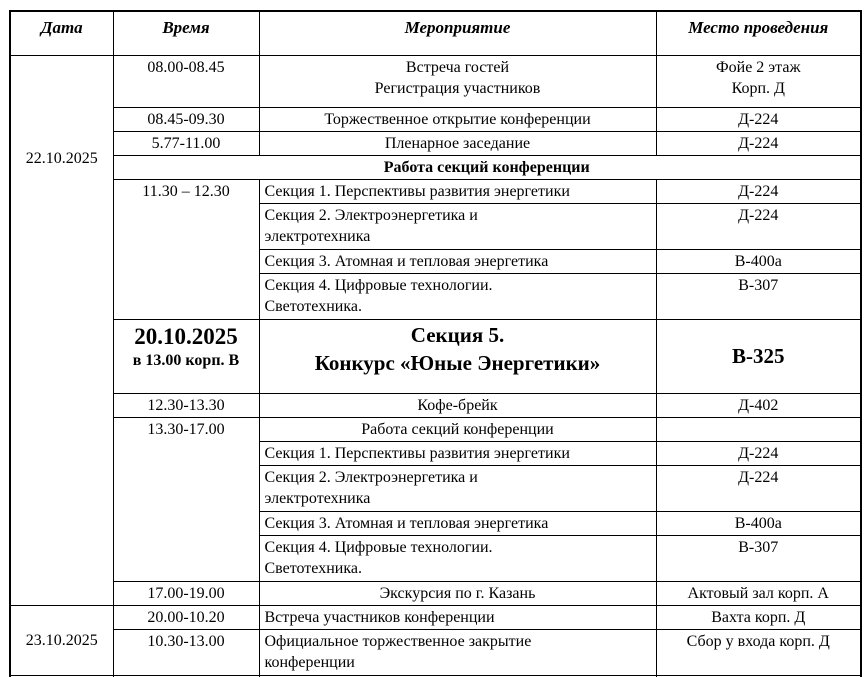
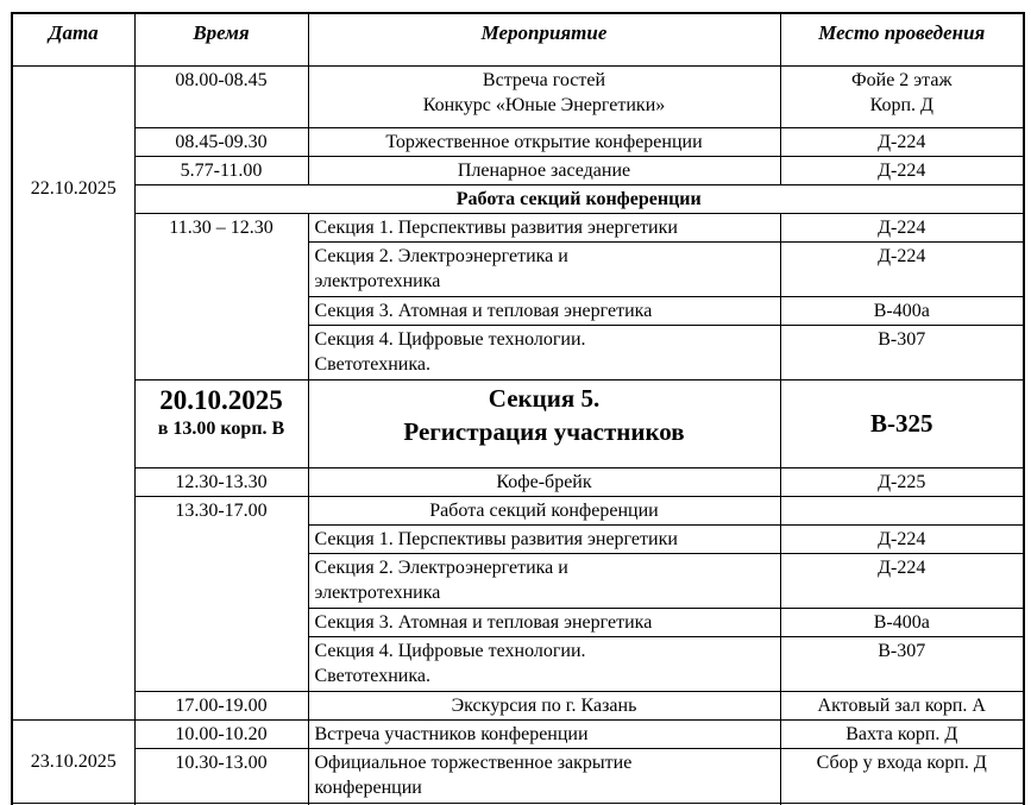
  Дата	Время	Мероприятие	Место проведения
- 22.10.2025	08.00-08.45	Встреча гостей Регистрация участников	Фойе 2 этаж Корп. Д
+ 22.10.2025	08.00-08.45	Встреча гостей Конкурс «Юные Энергетики»	Фойе 2 этаж Корп. Д
  08.45-09.30	Торжественное открытие конференции	Д-224
  5.77-11.00	Пленарное заседание	Д-224
  Работа секций конференции
  11.30 – 12.30	Секция 1. Перспективы развития энергетики	Д-224
  Секция 2. Электроэнергетика и электротехника	Д-224
  Секция 3. Атомная и тепловая энергетика	В-400а
  Секция 4. Цифровые технологии. Светотехника.	В-307
- 20.10.2025 в 13.00 корп. В	Секция 5. Конкурс «Юные Энергетики»	В-325
+ 20.10.2025 в 13.00 корп. В	Секция 5. Регистрация участников	В-325
- 12.30-13.30	Кофе-брейк	Д-402
+ 12.30-13.30	Кофе-брейк	Д-225
  13.30-17.00	Работа секций конференции
  Секция 1. Перспективы развития энергетики	Д-224
  Секция 2. Электроэнергетика и электротехника	Д-224
  Секция 3. Атомная и тепловая энергетика	В-400а
  Секция 4. Цифровые технологии. Светотехника.	В-307
  17.00-19.00	Экскурсия по г. Казань	Актовый зал корп. А
- 23.10.2025	20.00-10.20	Встреча участников конференции	Вахта корп. Д
+ 23.10.2025	10.00-10.20	Встреча участников конференции	Вахта корп. Д
  10.30-13.00	Официальное торжественное закрытие конференции	Сбор у входа корп. Д
